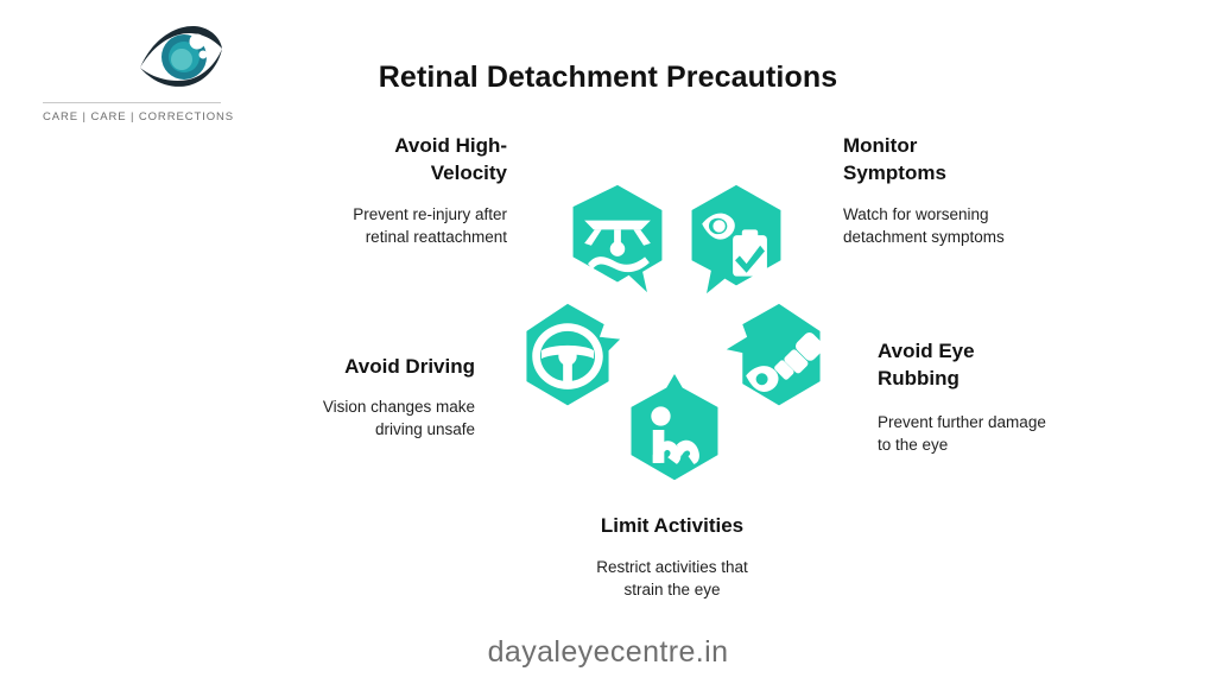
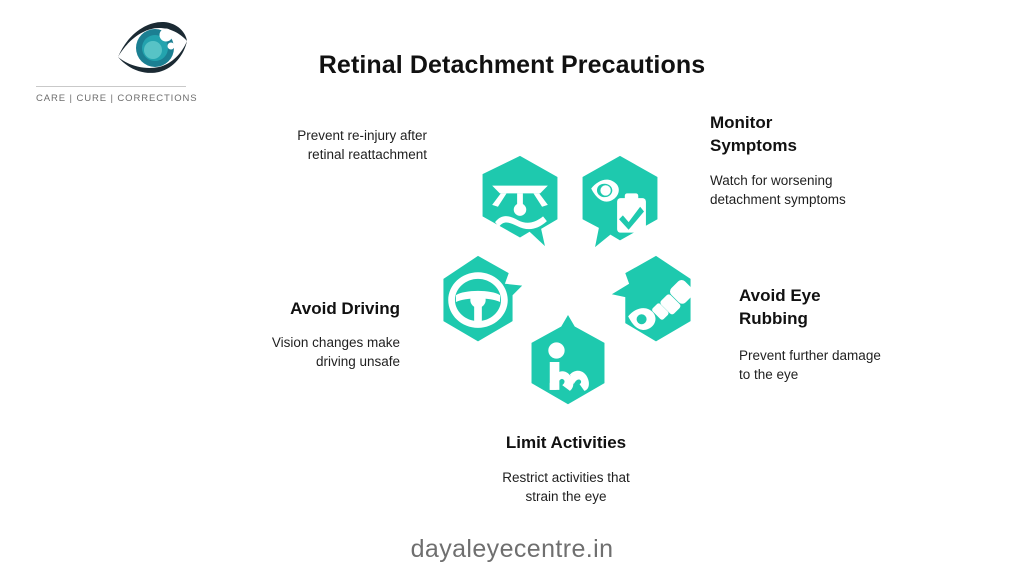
- CARE | CARE | CORRECTIONS
+ CARE | CURE | CORRECTIONS
  Retinal Detachment Precautions
- Avoid High-
- Velocity
  Prevent re-injury after
  retinal reattachment
  Monitor
  Symptoms
  Watch for worsening
  detachment symptoms
  Avoid Driving
  Vision changes make
  driving unsafe
  Avoid Eye
  Rubbing
  Prevent further damage
  to the eye
  Limit Activities
  Restrict activities that
  strain the eye
  dayaleyecentre.in
